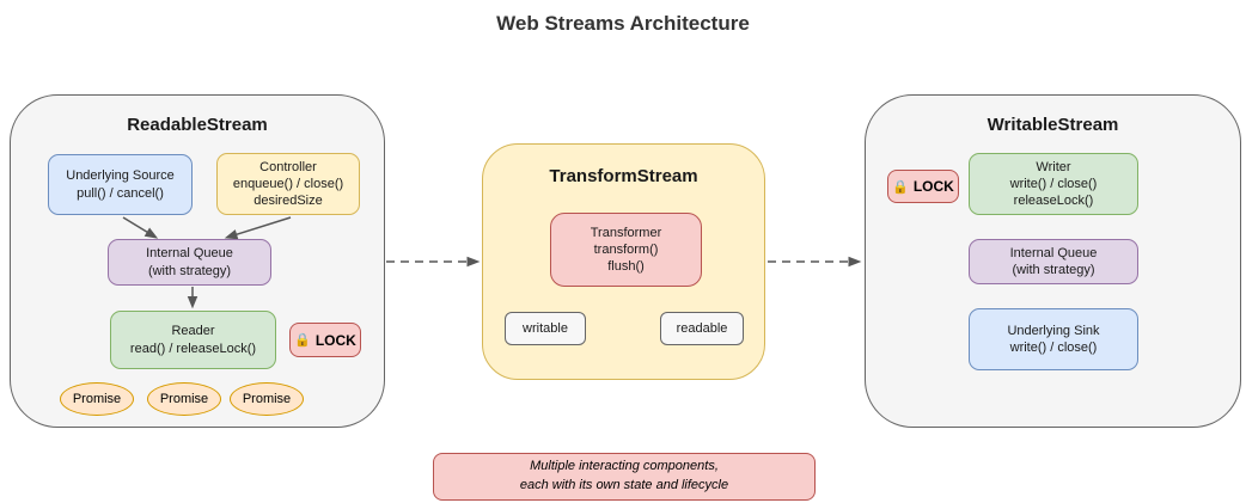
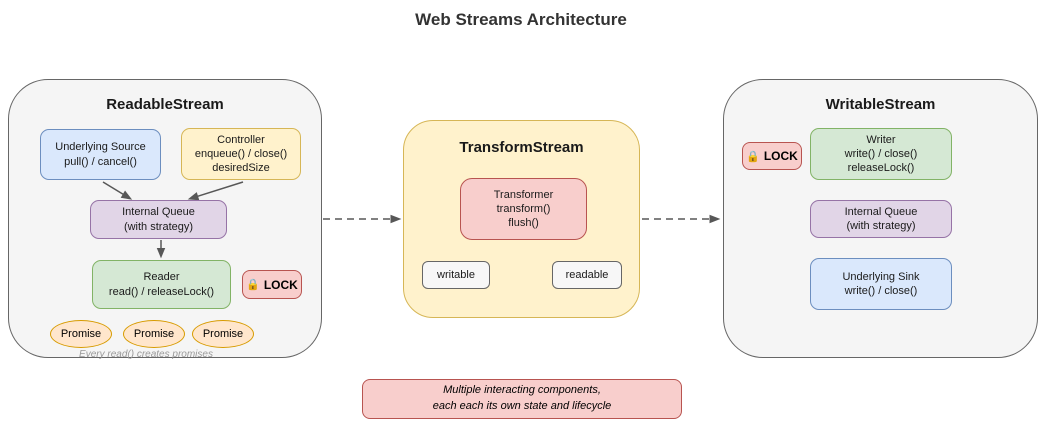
  Web Streams Architecture
  ReadableStream
  Underlying Source
  pull() / cancel()
  Controller
  enqueue() / close()
  desiredSize
  Internal Queue
  (with strategy)
  Reader
  read() / releaseLock()
  🔒
  LOCK
  Promise
  Promise
  Promise
+ Every read() creates promises
  TransformStream
  Transformer
  transform()
  flush()
  writable
  readable
  WritableStream
  🔒
  LOCK
  Writer
  write() / close()
  releaseLock()
  Internal Queue
  (with strategy)
  Underlying Sink
  write() / close()
  Multiple interacting components,
- each with its own state and lifecycle
+ each each its own state and lifecycle
